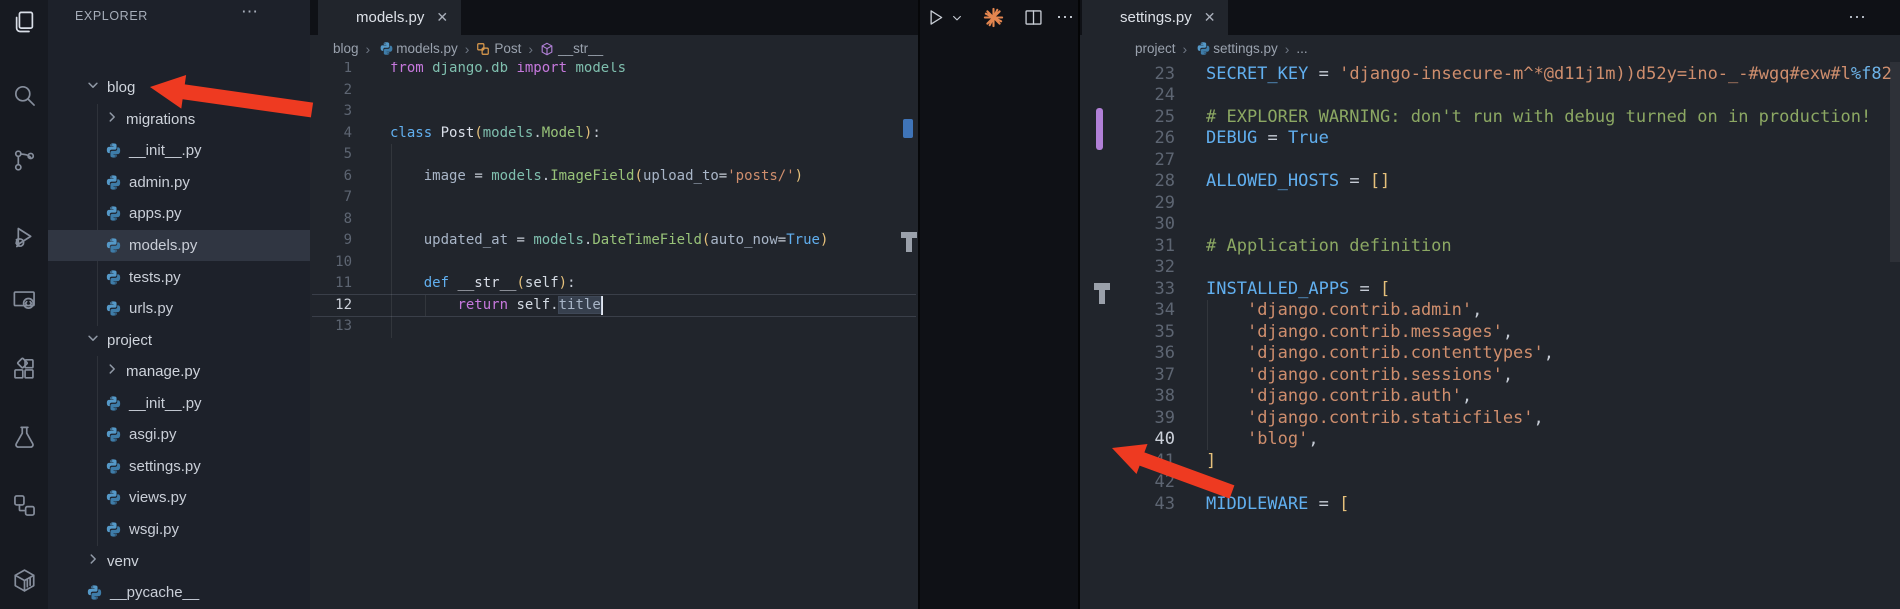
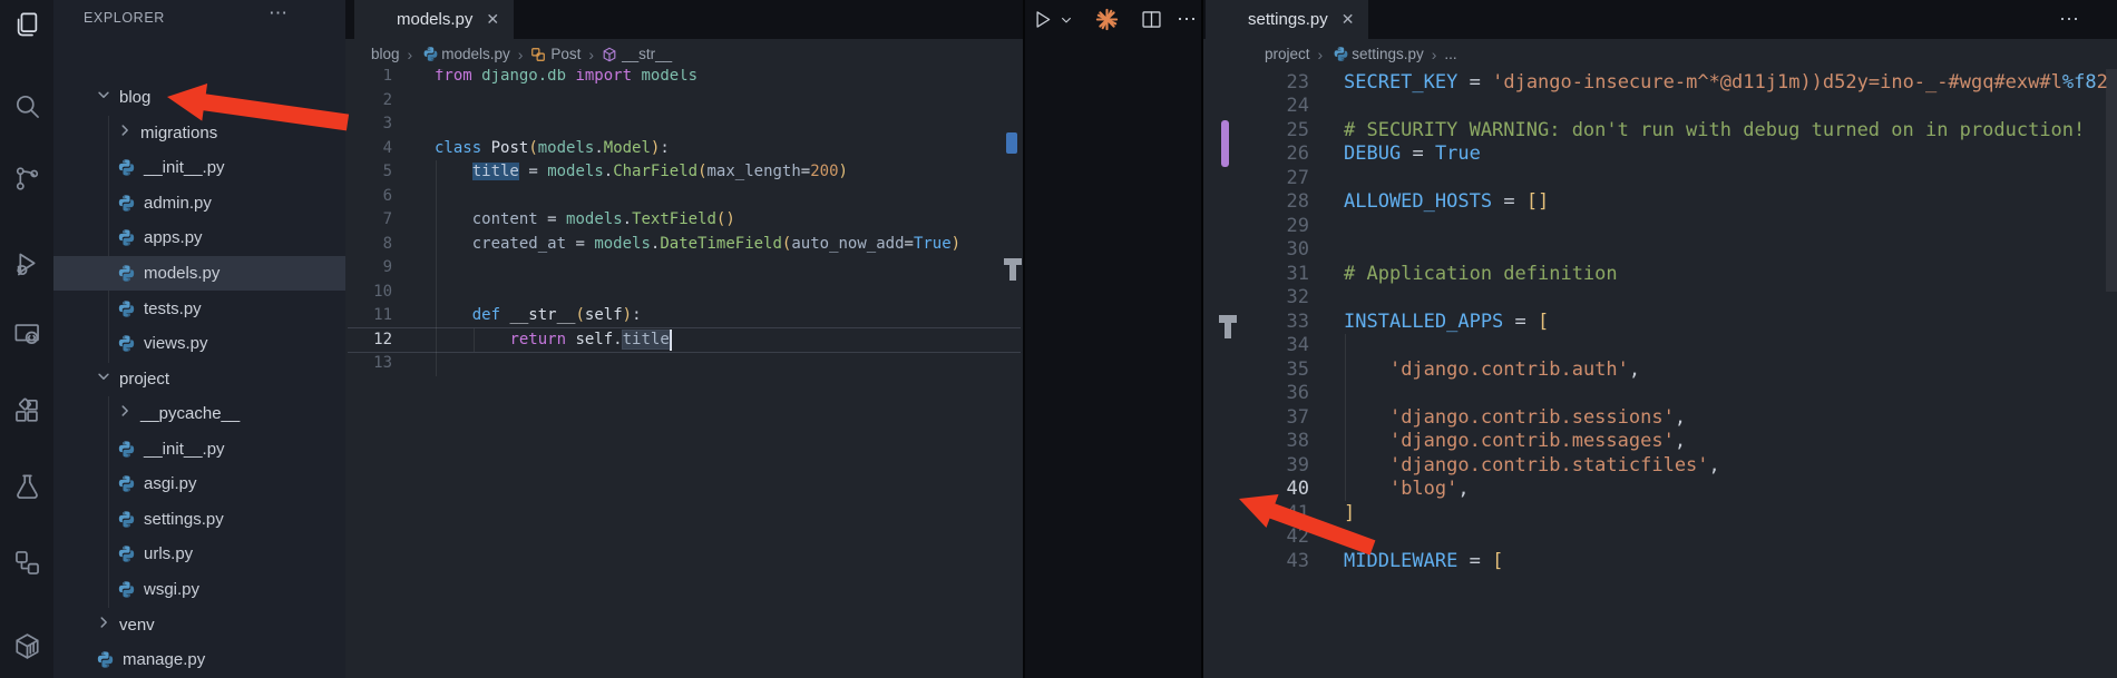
  EXPLORER
  ⋯
  blog
  migrations
  __init__.py
  admin.py
  apps.py
  models.py
  tests.py
- urls.py
+ views.py
  project
- manage.py
+ __pycache__
  __init__.py
  asgi.py
  settings.py
- views.py
+ urls.py
  wsgi.py
  venv
- __pycache__
+ manage.py
  models.py
  ✕
  blog
  ›
  models.py
  ›
  Post
  ›
  __str__
  1
  from django.db import models
  2
  3
  4
  class Post(models.Model):
  5
+ title = models.CharField(max_length=200)
  6
- image = models.ImageField(upload_to='posts/')
  7
+ content = models.TextField()
  8
+ created_at = models.DateTimeField(auto_now_add=True)
  9
- updated_at = models.DateTimeField(auto_now=True)
  10
  11
  def __str__(self):
  12
  return self.title
  13
  ⋯
  ⋯
  settings.py
  ✕
  23
  SECRET_KEY = 'django-insecure-m^*@d11j1m))d52y=ino-_-#wgq#exw#l%f82
  24
  25
- # EXPLORER WARNING: don't run with debug turned on in production!
+ # SECURITY WARNING: don't run with debug turned on in production!
  26
  DEBUG = True
  27
  28
  ALLOWED_HOSTS = []
  29
  30
  31
  # Application definition
  32
  33
  INSTALLED_APPS = [
  34
- 'django.contrib.admin',
  35
- 'django.contrib.messages',
+ 'django.contrib.auth',
  36
- 'django.contrib.contenttypes',
  37
  'django.contrib.sessions',
  38
- 'django.contrib.auth',
+ 'django.contrib.messages',
  39
  'django.contrib.staticfiles',
  40
  'blog',
  ]
  42
  43
  MIDDLEWARE = [
  project
  ›
  settings.py
  ›
  ...
